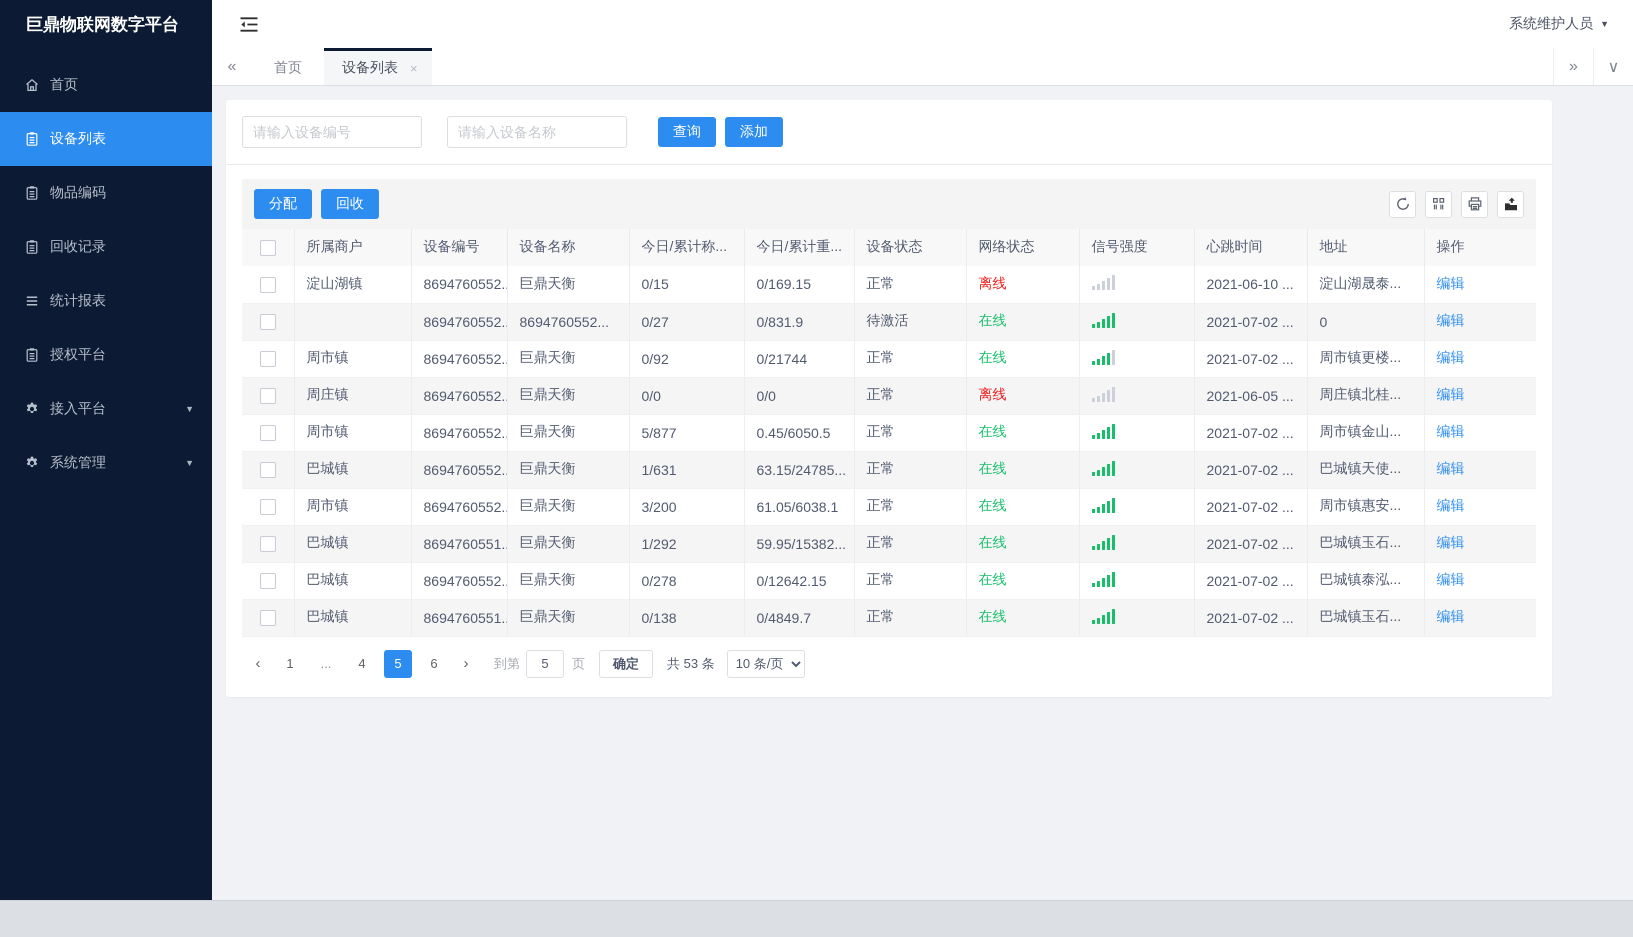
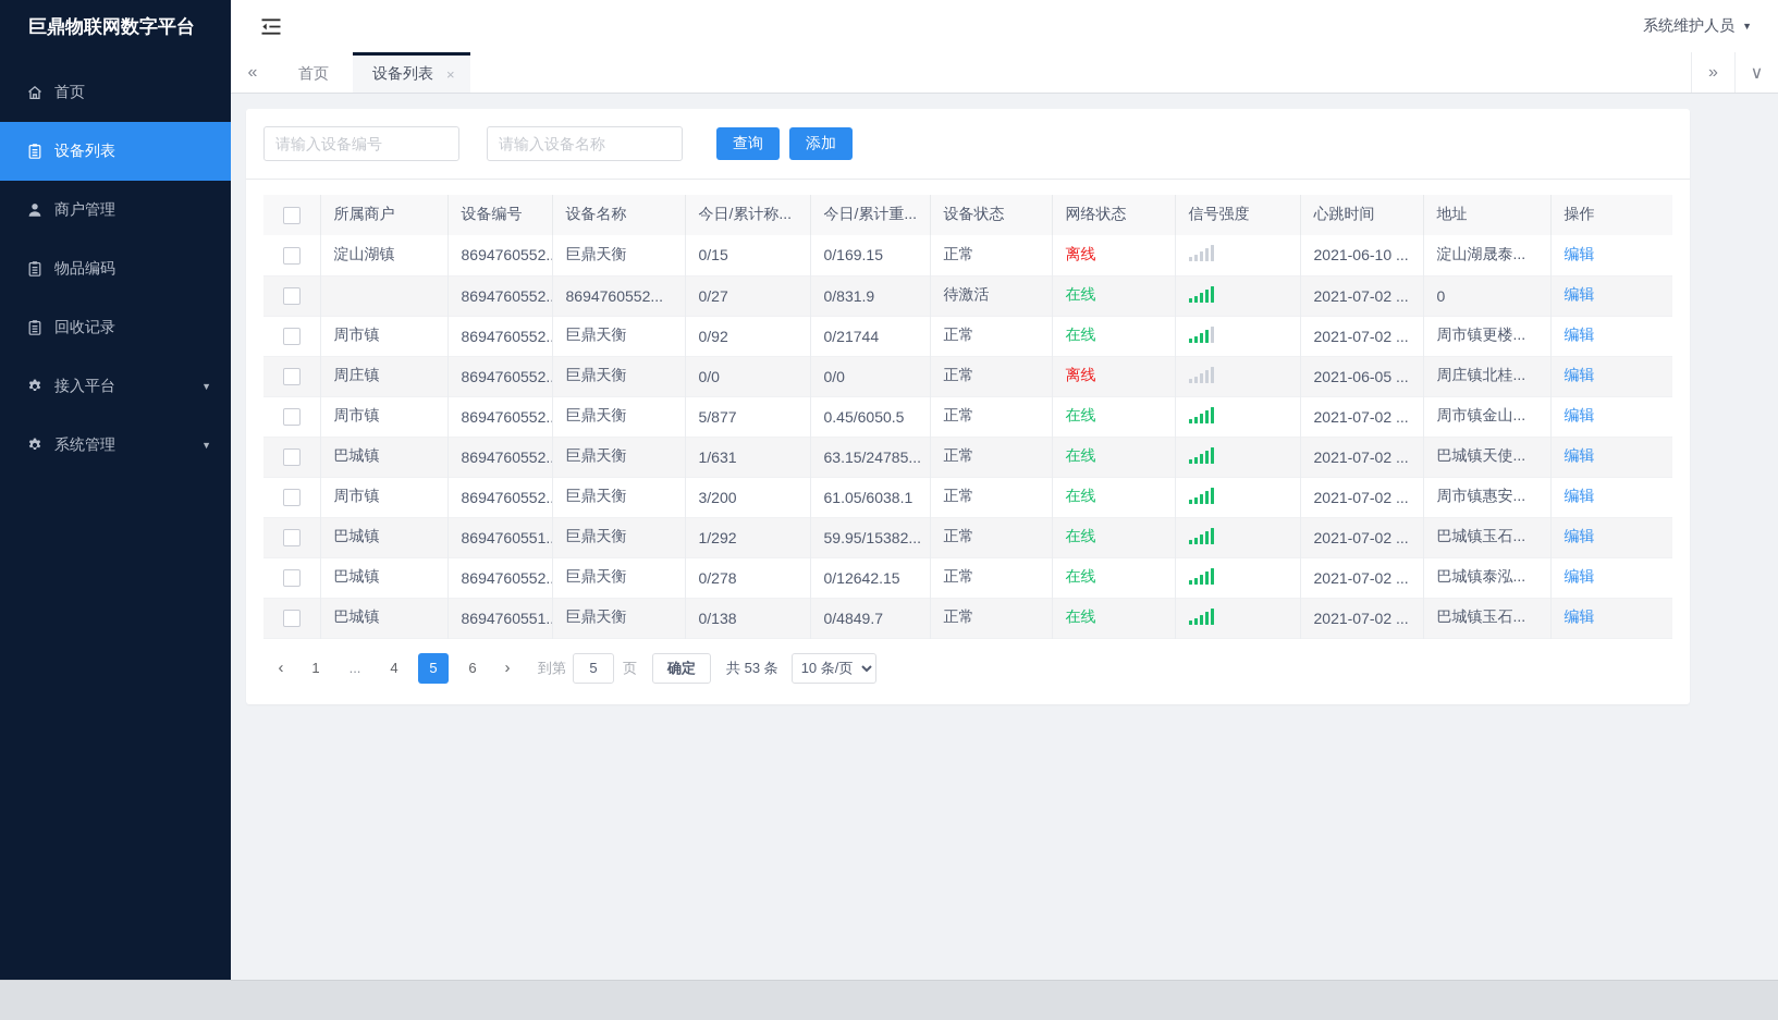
  巨鼎物联网数字平台
  首页
  设备列表
+ 商户管理
  物品编码
  回收记录
- 统计报表
- 授权平台
  接入平台
  ▼
  系统管理
  ▼
  系统维护人员
  ▼
  «
  首页
  设备列表
  ×
  »
  ∨
  请输入设备编号
  请输入设备名称
  查询
  添加
- 分配
- 回收
  	所属商户	设备编号	设备名称	今日/累计称...	今日/累计重...	设备状态	网络状态	信号强度	心跳时间	地址	操作
  	淀山湖镇	8694760552.	巨鼎天衡	0/15	0/169.15	正常	离线		2021-06-10 ...	淀山湖晟泰...	编辑
  		8694760552.	8694760552...	0/27	0/831.9	待激活	在线		2021-07-02 ...	0	编辑
  	周市镇	8694760552.	巨鼎天衡	0/92	0/21744	正常	在线		2021-07-02 ...	周市镇更楼...	编辑
  	周庄镇	8694760552.	巨鼎天衡	0/0	0/0	正常	离线		2021-06-05 ...	周庄镇北桂...	编辑
  	周市镇	8694760552.	巨鼎天衡	5/877	0.45/6050.5	正常	在线		2021-07-02 ...	周市镇金山...	编辑
  	巴城镇	8694760552.	巨鼎天衡	1/631	63.15/24785...	正常	在线		2021-07-02 ...	巴城镇天使...	编辑
  	周市镇	8694760552.	巨鼎天衡	3/200	61.05/6038.1	正常	在线		2021-07-02 ...	周市镇惠安...	编辑
  	巴城镇	8694760551.	巨鼎天衡	1/292	59.95/15382...	正常	在线		2021-07-02 ...	巴城镇玉石...	编辑
  	巴城镇	8694760552.	巨鼎天衡	0/278	0/12642.15	正常	在线		2021-07-02 ...	巴城镇泰泓...	编辑
  	巴城镇	8694760551.	巨鼎天衡	0/138	0/4849.7	正常	在线		2021-07-02 ...	巴城镇玉石...	编辑
  ‹
  1
  ...
  4
  5
  6
  ›
  到第
  5
  页
  确定
  共 53 条
  10 条/页
